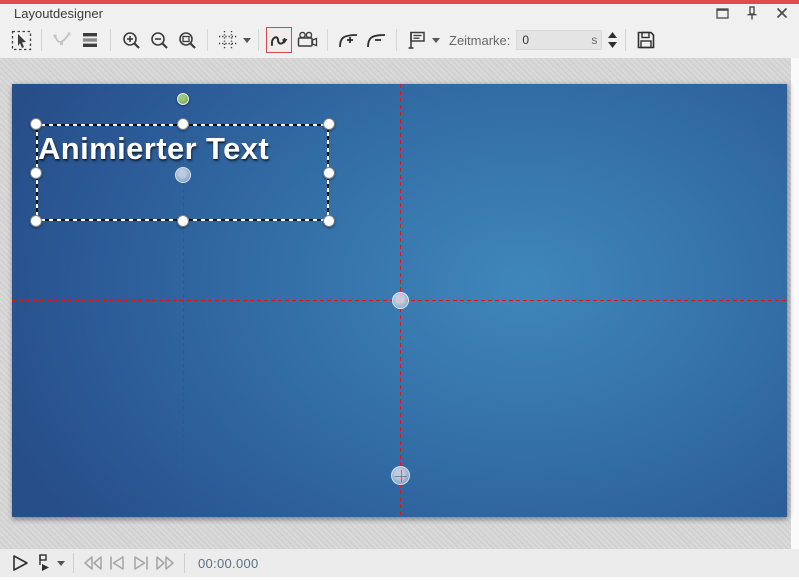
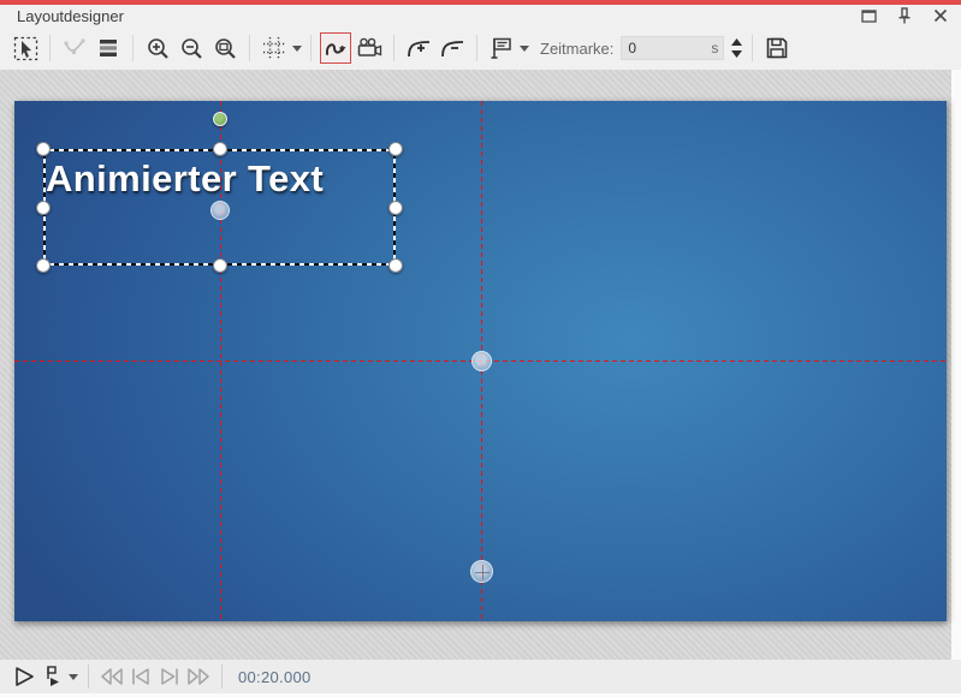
  Layoutdesigner
  Zeitmarke:
  0
  s
  Animierter Text
- 00:00.000
+ 00:20.000
